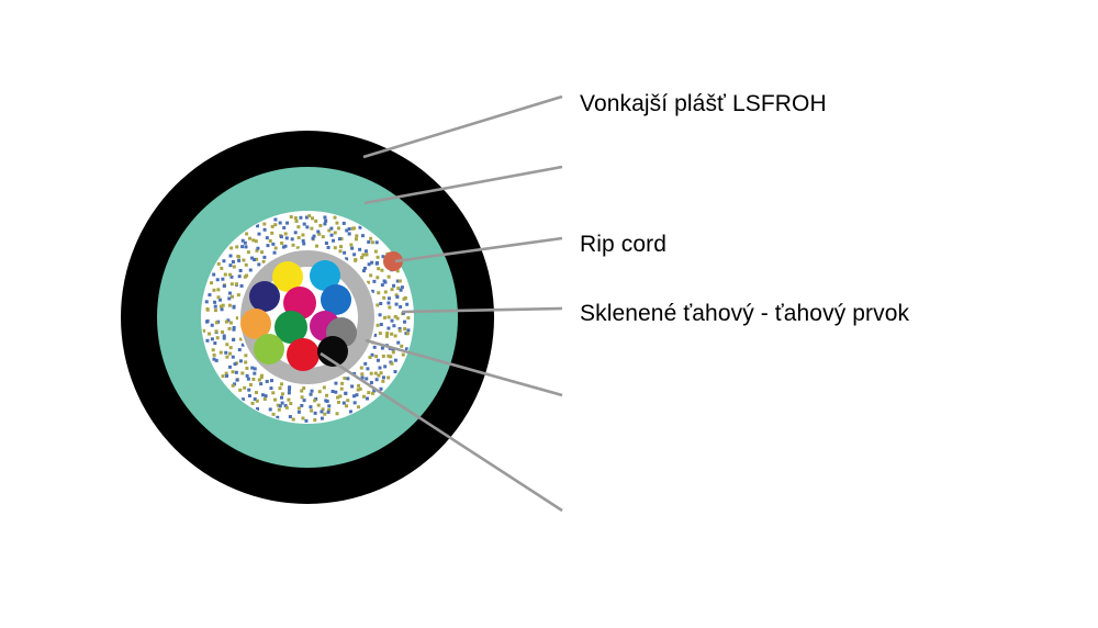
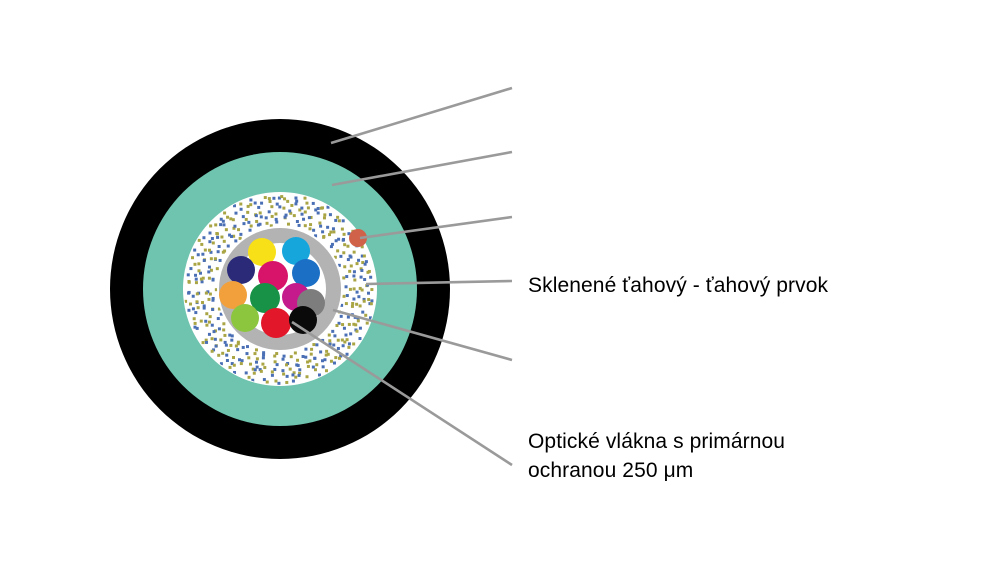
- Vonkajší plášť LSFROH
- Rip cord
  Sklenené ťahový - ťahový prvok
+ Optické vlákna s primárnou
+ ochranou 250 μm
